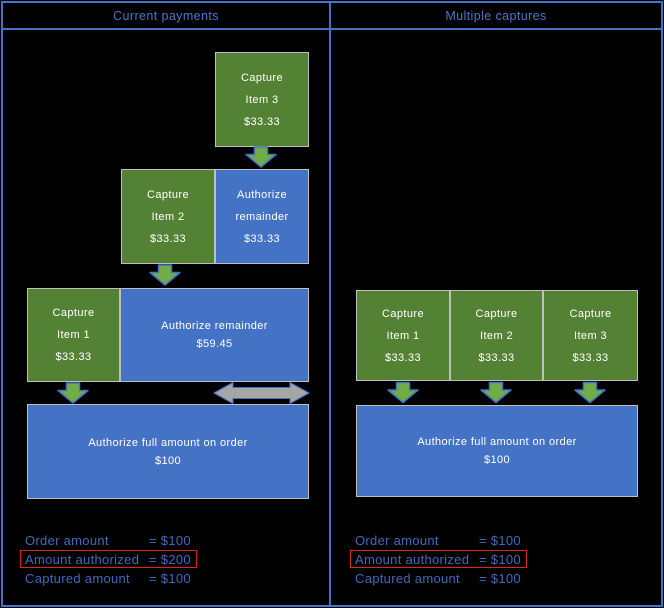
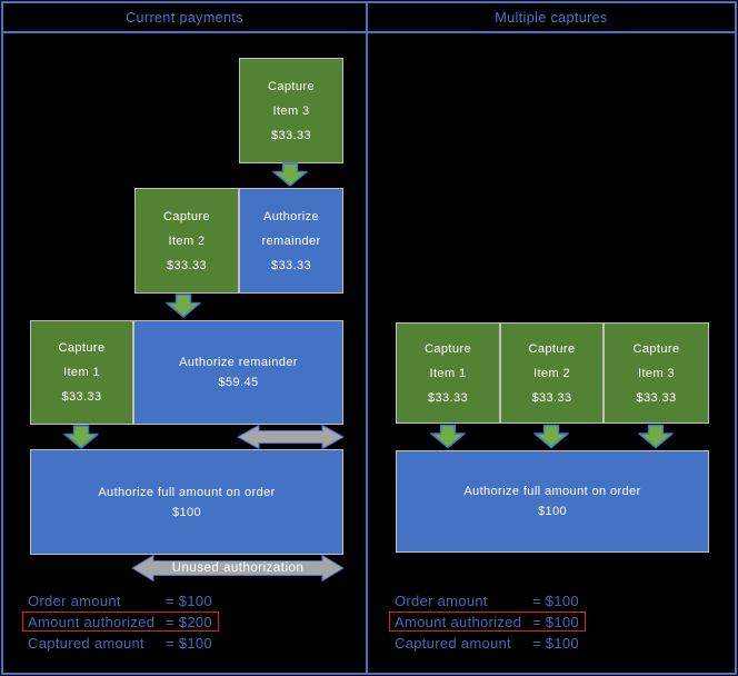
  Current payments
  Multiple captures
  Capture
  Item 3
  $33.33
  Capture
  Item 2
  $33.33
  Authorize
  remainder
  $33.33
  Capture
  Item 1
  $33.33
  Authorize remainder
  $59.45
  Authorize full amount on order
  $100
+ Unused authorization
  Order amount
  = $100
  Amount authorized
  = $200
  Captured amount
  = $100
  Capture
  Item 1
  $33.33
  Capture
  Item 2
  $33.33
  Capture
  Item 3
  $33.33
  Authorize full amount on order
  $100
  Order amount
  = $100
  Amount authorized
  = $100
  Captured amount
  = $100
